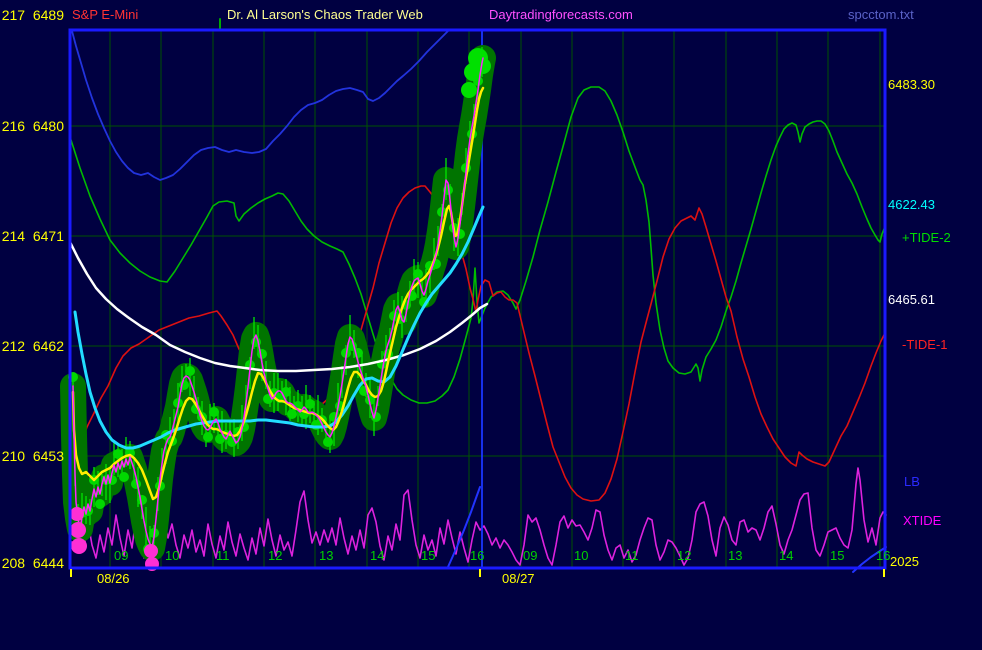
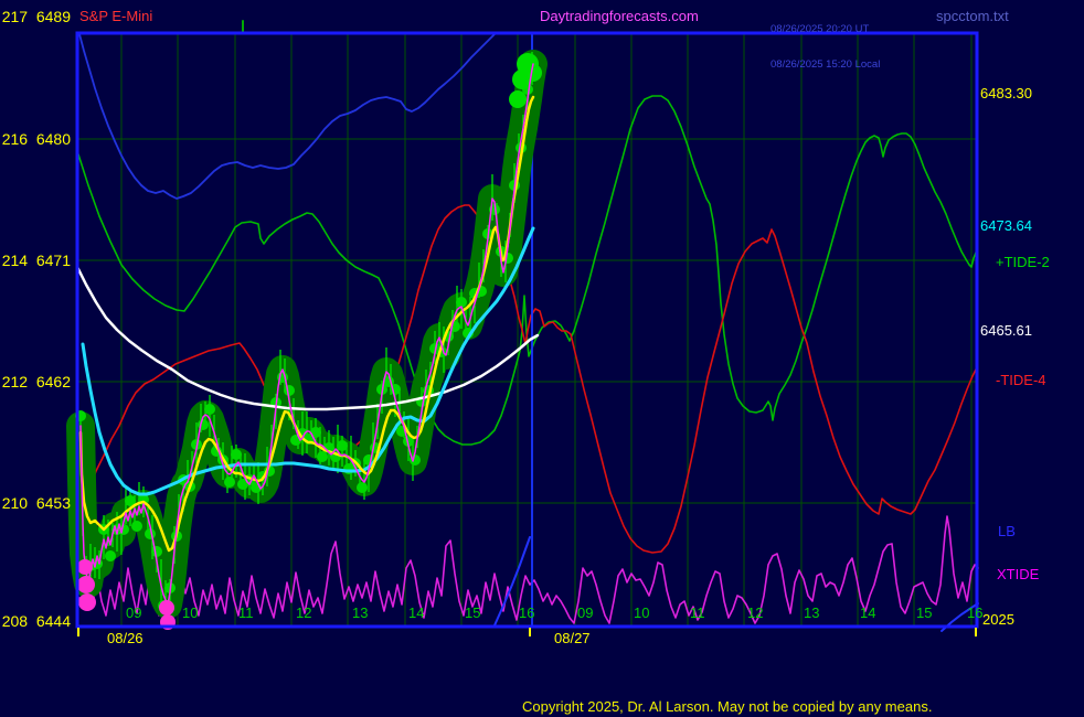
  S&P E-Mini
- Dr. Al Larson's Chaos Trader Web
  Daytradingforecasts.com
+ 08/26/2025 20:20 UT
+ 08/26/2025 15:20 Local
  spcctom.txt
  217 6489
  216 6480
  214 6471
  212 6462
  210 6453
  208 6444
  6483.30
- 4622.43
+ 6473.64
  +TIDE-2
  6465.61
- -TIDE-1
+ -TIDE-4
  LB
  XTIDE
  2025
  09
  10
  11
  12
  13
  14
  15
  16
  09
  10
  11
  12
  13
  14
  15
  16
  08/26
  08/27
+ Copyright 2025, Dr. Al Larson. May not be copied by any means.
